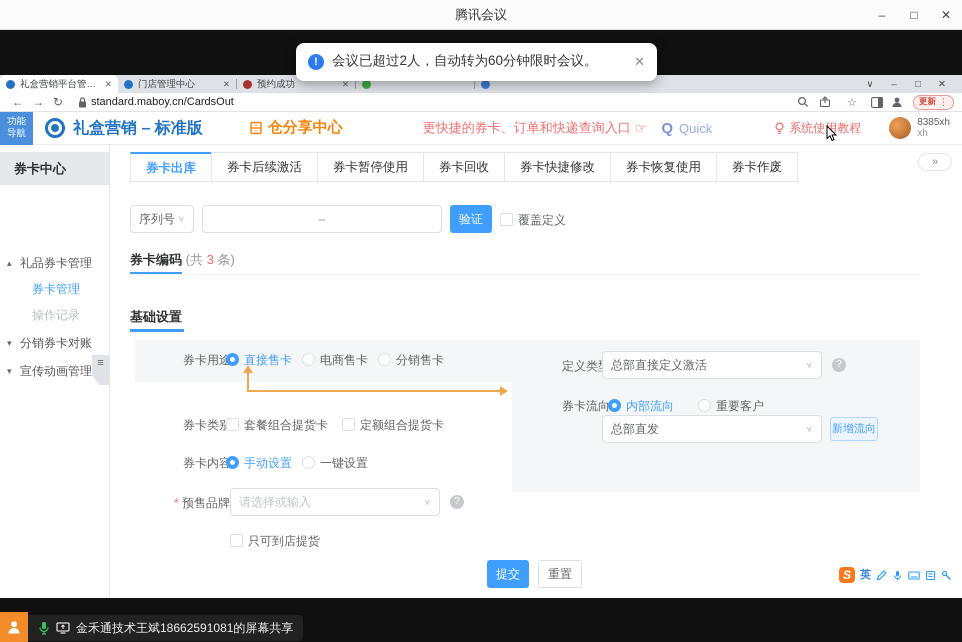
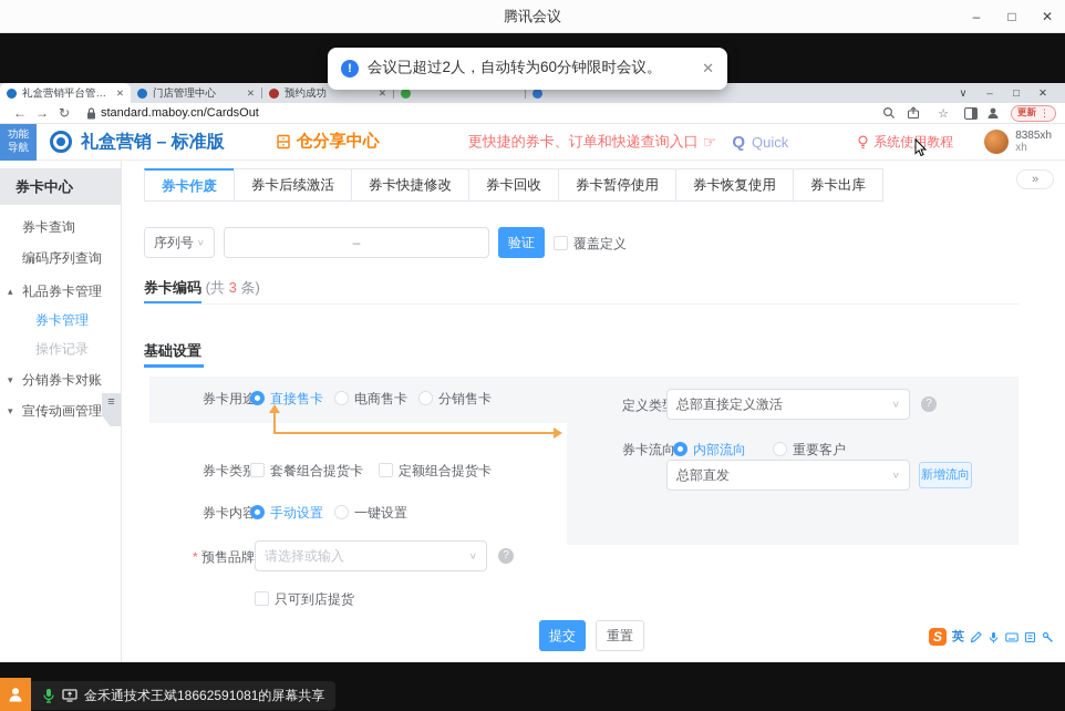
  腾讯会议
  –
  □
  ✕
  礼盒营销平台管理中
  ✕
  门店管理中心
  ✕
  预约成功
  ✕
  ∨
  –
  □
  ✕
  ←
  →
  ↻
  standard.maboy.cn/CardsOut
  ☆
  更新
  ⋮
  功能
  导航
  礼盒营销 – 标准版
  仓分享中心
  更快捷的券卡、订单和快递查询入口
  ☞
  Q
  Quick
  系统使用教程
  8385xh
  xh
  券卡中心
+ 券卡查询
+ 编码序列查询
  ▴
  礼品券卡管理
  券卡管理
  操作记录
  ▾
  分销券卡对账
  ▾
  宣传动画管理
  ≡
- 券卡出库
+ 券卡作废
  券卡后续激活
- 券卡暂停使用
+ 券卡快捷修改
  券卡回收
- 券卡快捷修改
+ 券卡暂停使用
  券卡恢复使用
- 券卡作废
+ 券卡出库
  »
  序列号
  ∨
  –
  验证
  覆盖定义
  券卡编码 (共 3 条)
  基础设置
  券卡用途
  直接售卡
  电商售卡
  分销售卡
  券卡类别
  套餐组合提货卡
  定额组合提货卡
  券卡内容
  手动设置
  一键设置
  * 预售品牌
  请选择或输入
  ∨
  ?
  只可到店提货
  定义类
  总部直接定义激活
  ∨
  ?
  券卡流向
  内部流向
  重要客户
  总部直发
  ∨
  新增流向
  提交
  重置
  S
  英
  !
  会议已超过2人，自动转为60分钟限时会议。
  ✕
  金禾通技术王斌18662591081的屏幕共享
